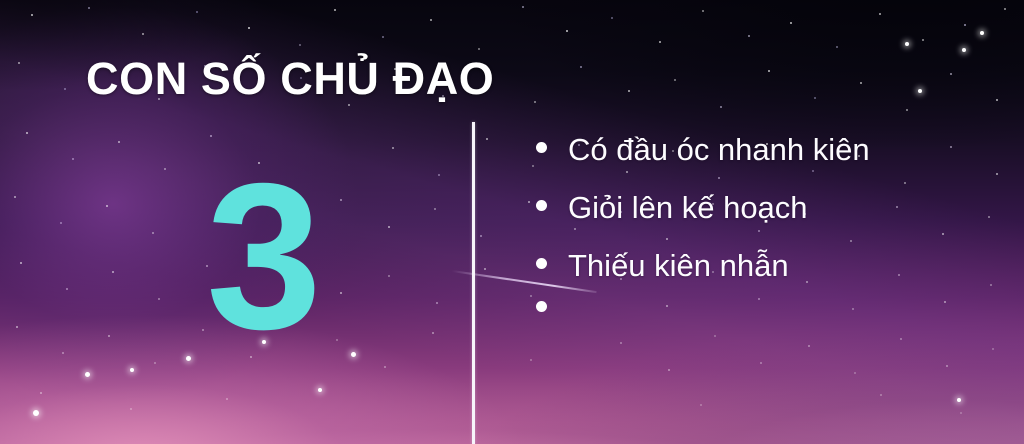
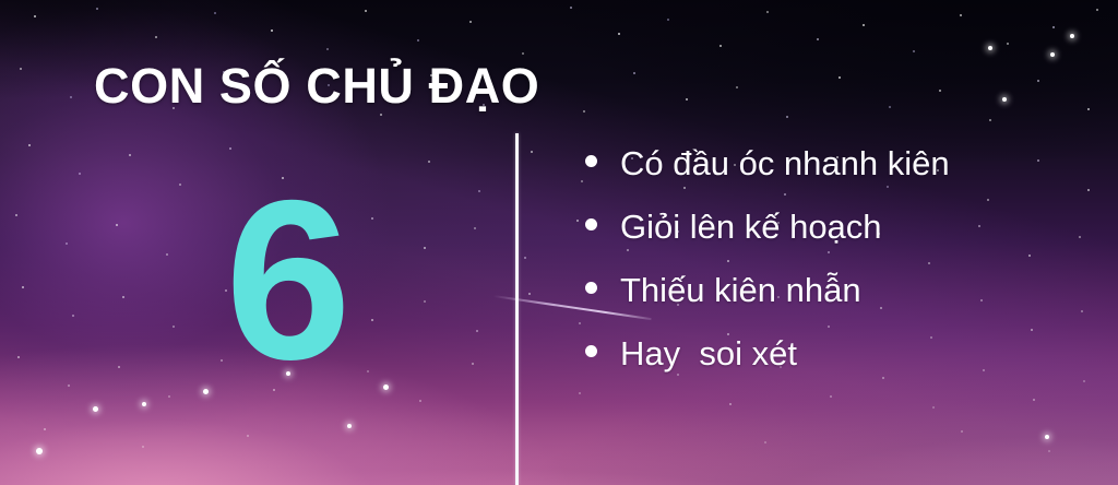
  CON SỐ CHỦ ĐẠO
- 3
+ 6
  Có đầu óc nhanh kiên
  Giỏi lên kế hoạch
  Thiếu kiên nhẫn
+ Hay soi xét
